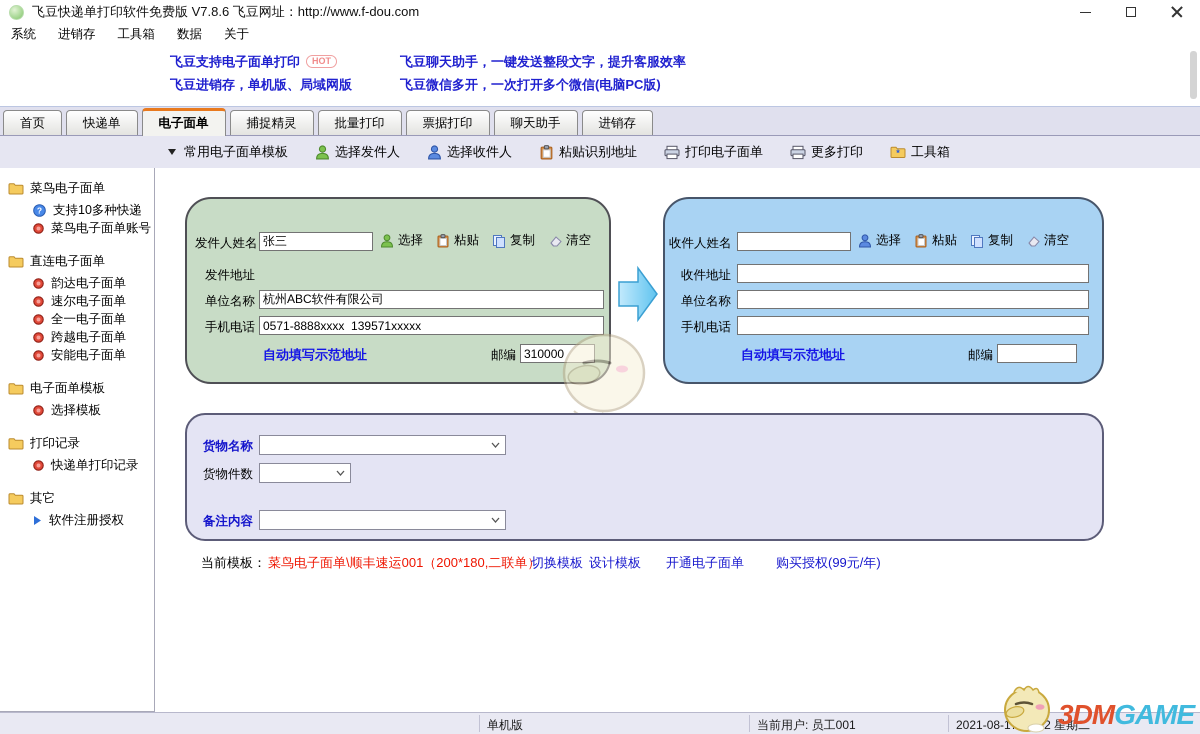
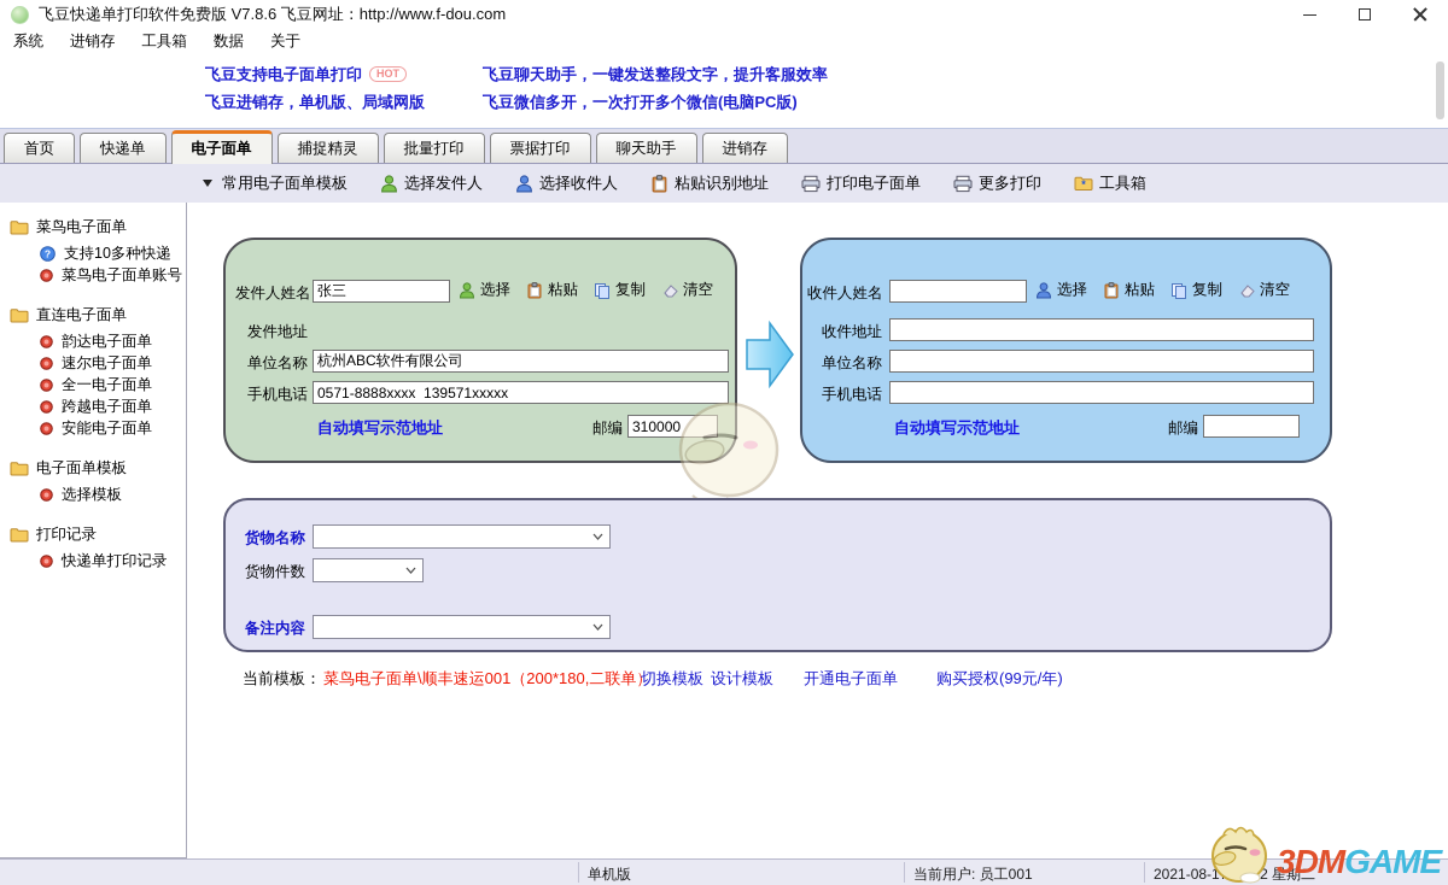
  飞豆快递单打印软件免费版 V7.8.6 飞豆网址：http://www.f-dou.com
  系统
  进销存
  工具箱
  数据
  关于
  飞豆支持电子面单打印 HOT
  飞豆进销存，单机版、局域网版
  飞豆聊天助手，一键发送整段文字，提升客服效率
  飞豆微信多开，一次打开多个微信(电脑PC版)
  首页
  快递单
  电子面单
  捕捉精灵
  批量打印
  票据打印
  聊天助手
  进销存
  常用电子面单模板
  选择发件人
  选择收件人
  粘贴识别地址
  打印电子面单
  更多打印
  *
  工具箱
  菜鸟电子面单
  ?
  支持10多种快递
  菜鸟电子面单账号
  直连电子面单
  韵达电子面单
  速尔电子面单
  全一电子面单
  跨越电子面单
  安能电子面单
  电子面单模板
  选择模板
  打印记录
  快递单打印记录
- 其它
- 软件注册授权
  发件人姓名
  张三
  选择
  粘贴
  复制
  清空
  发件地址
  单位名称
  杭州ABC软件有限公司
  手机电话
  0571-8888xxxx 139571xxxxx
  自动填写示范地址
  邮编
  310000
  收件人姓名
  选择
  粘贴
  复制
  清空
  收件地址
  单位名称
  手机电话
  自动填写示范地址
  邮编
  货物名称
  货物件数
  备注内容
  当前模板：
  菜鸟电子面单\顺丰速运001（200*180,二联单）
  切换模板
  设计模板
  开通电子面单
  购买授权(99元/年)
  单机版
  当前用户: 员工001
  2021-08-12 星期二
  3DMGAME
